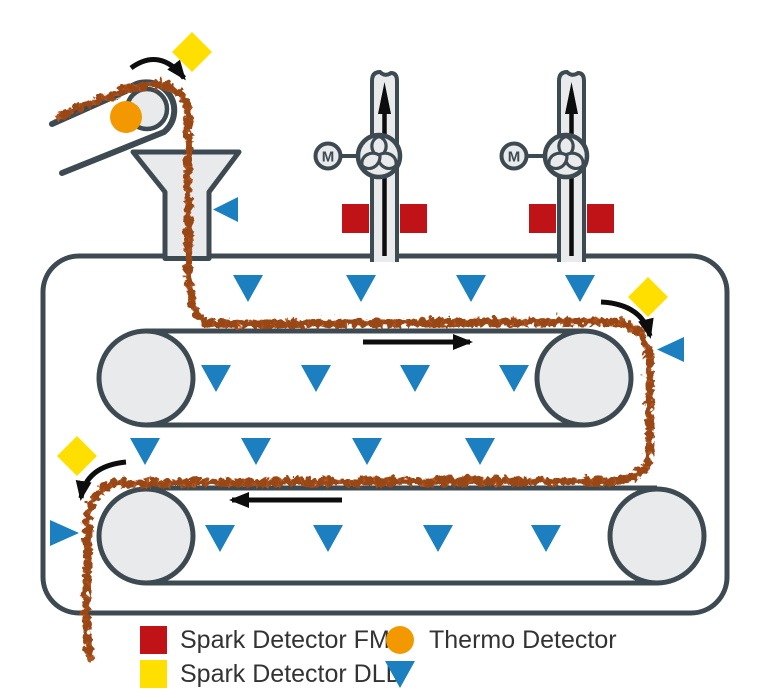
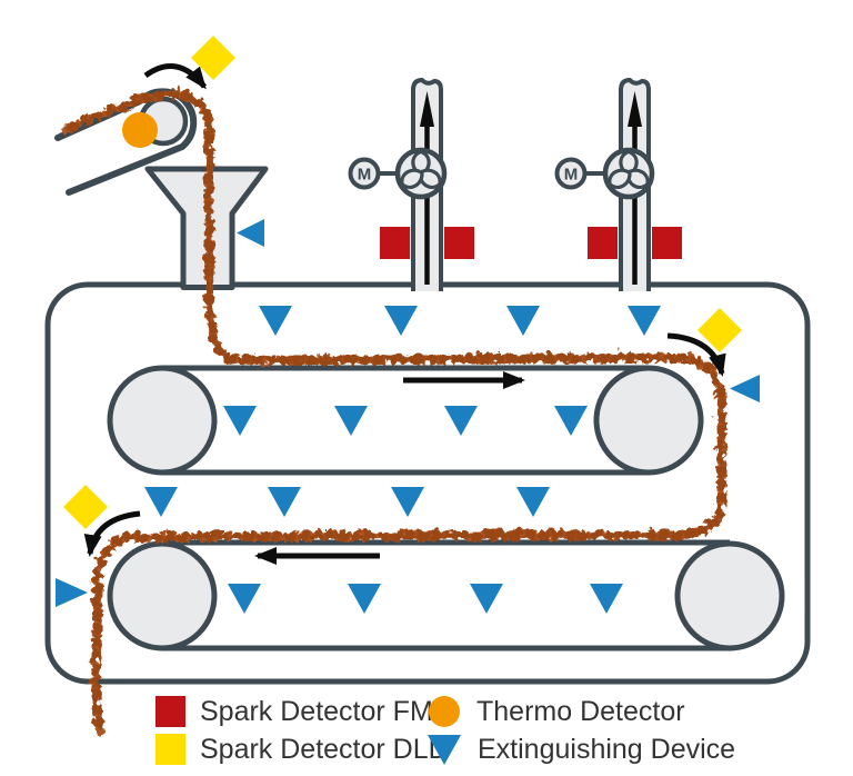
  M
  M
  Spark Detector FM
  Spark Detector DLD
  Thermo Detector
+ Extinguishing Device
